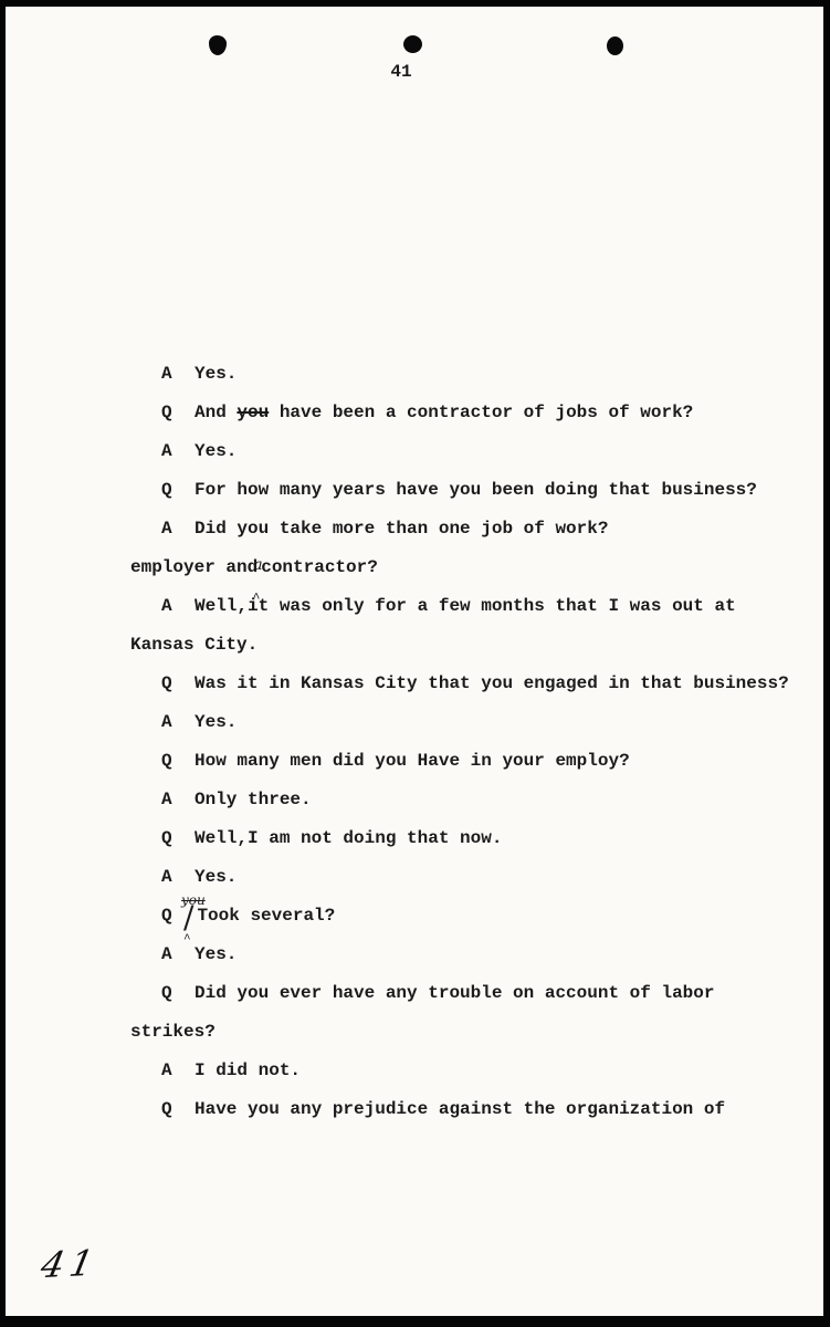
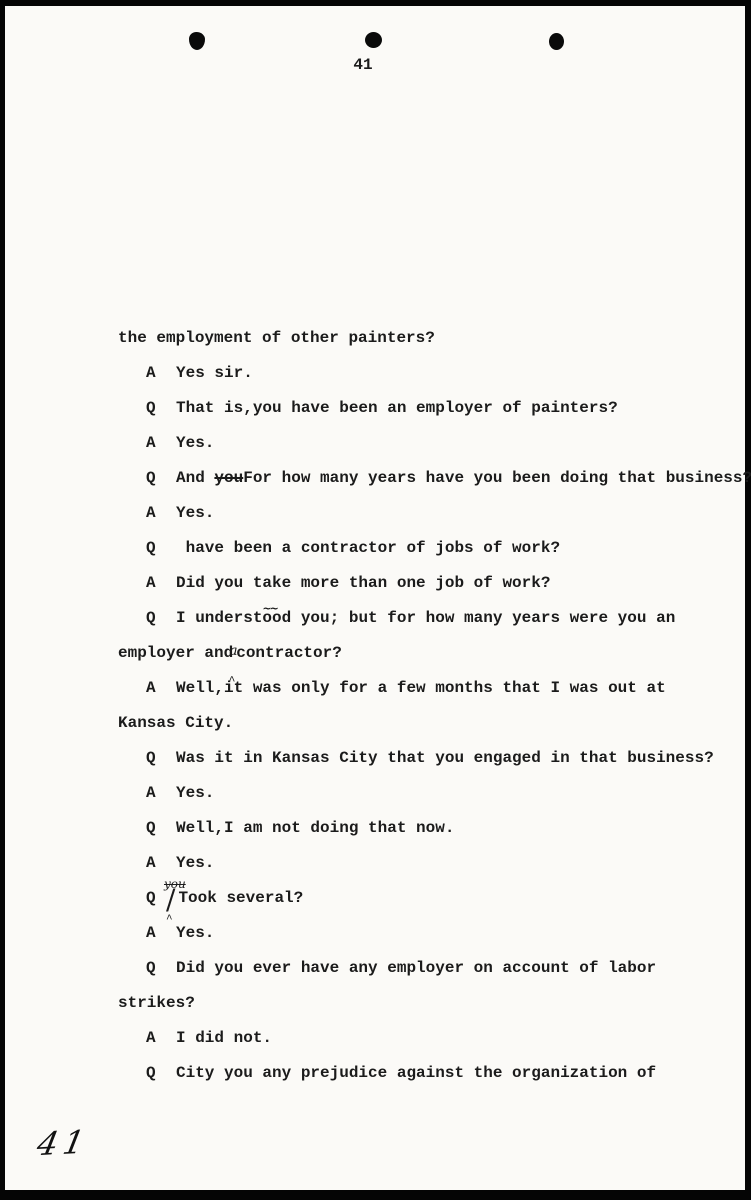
  41
+ the employment of other painters?
+ A Yes sir.
+ Q That is,you have been an employer of painters?
  A Yes.
- Q And you have been a contractor of jobs of work?
+ Q And youFor how many years have you been doing that business?
  A Yes.
- Q For how many years have you been doing that business?
+ Q have been a contractor of jobs of work?
  A Did you take more than one job of work?
+ Q I understoo
+ ~~
+ d you; but for how many years were you an
  employer and
  a
  ^
  contractor?
  A Well,it was only for a few months that I was out at
  Kansas City.
  Q Was it in Kansas City that you engaged in that business?
  A Yes.
- Q How many men did you Have in your employ?
- A Only three.
  Q Well,I am not doing that now.
  A Yes.
  Q /
  you
  ^
  Took several?
  A Yes.
- Q Did you ever have any trouble on account of labor
+ Q Did you ever have any employer on account of labor
  strikes?
  A I did not.
- Q Have you any prejudice against the organization of
+ Q City you any prejudice against the organization of
